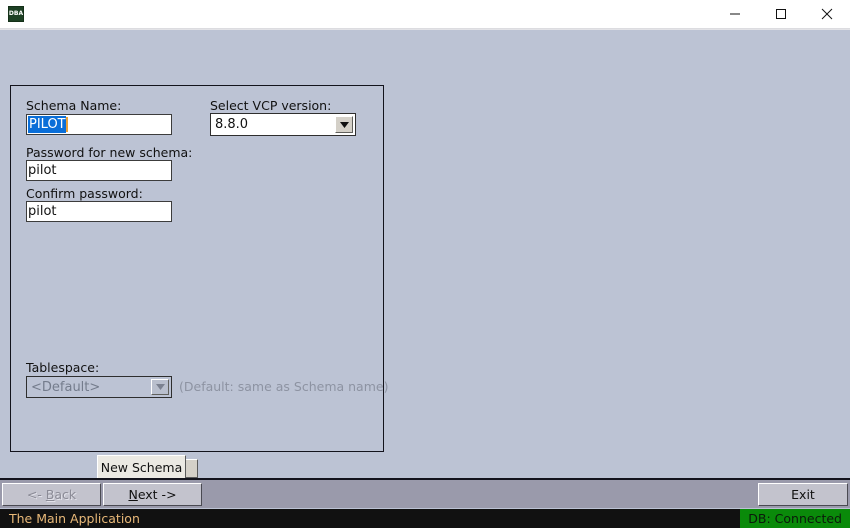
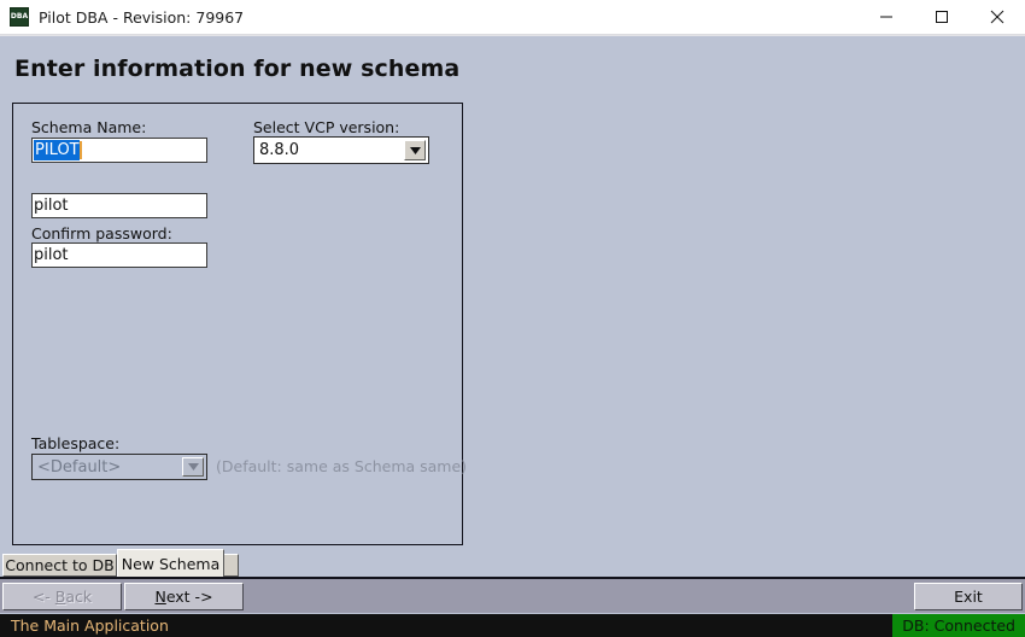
+ Pilot DBA - Revision: 79967
+ Enter information for new schema
  Schema Name:
  PILOT
  Select VCP version:
  8.8.0
- Password for new schema:
  pilot
  Confirm password:
  pilot
  Tablespace:
  <Default>
- (Default: same as Schema name)
+ (Default: same as Schema same)
+ Connect to DB
  New Schema
  <- Back
  Next ->
  Exit
  The Main Application
  DB: Connected
